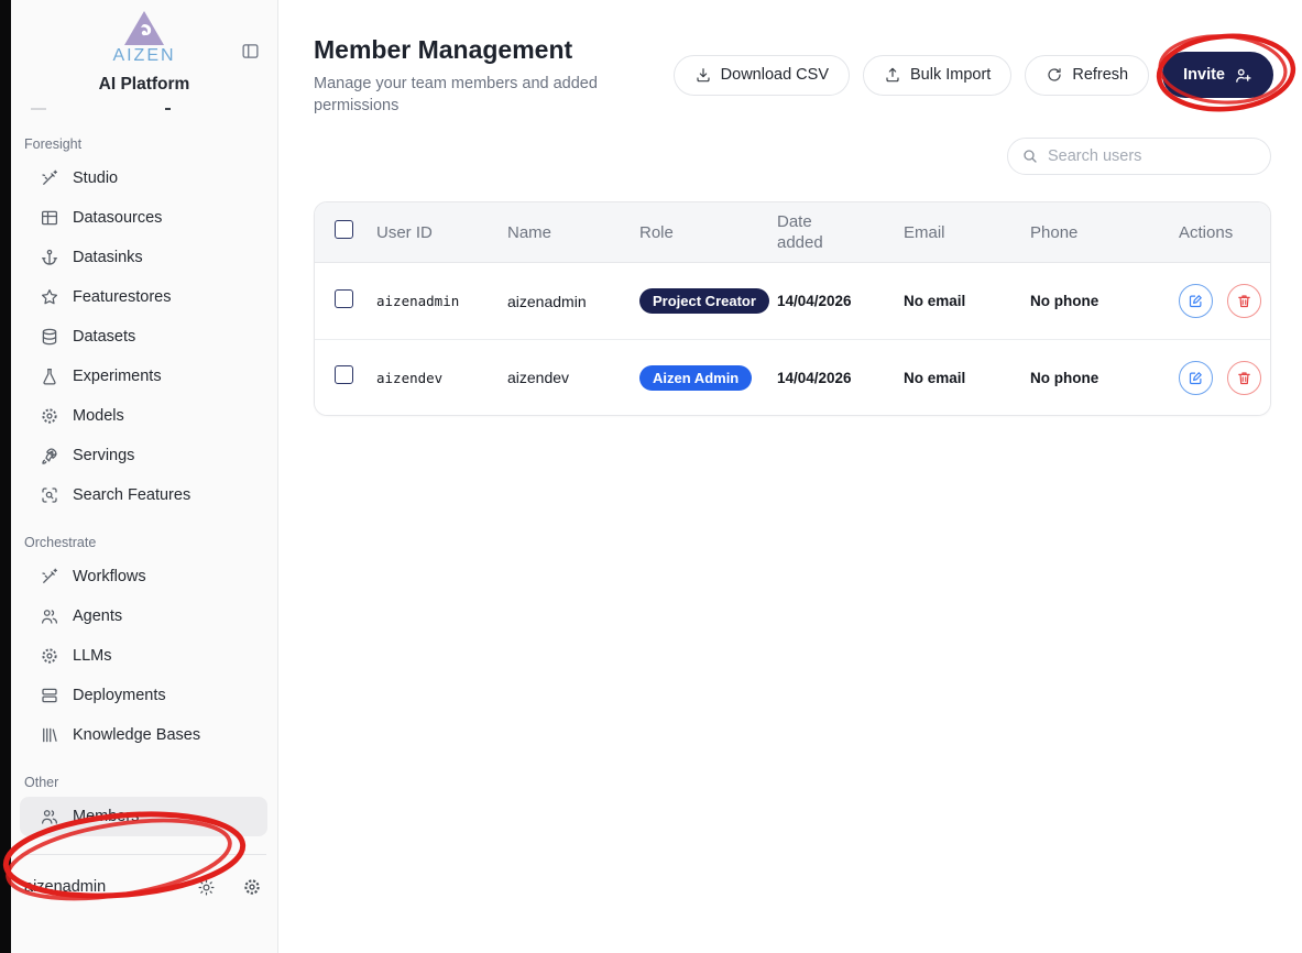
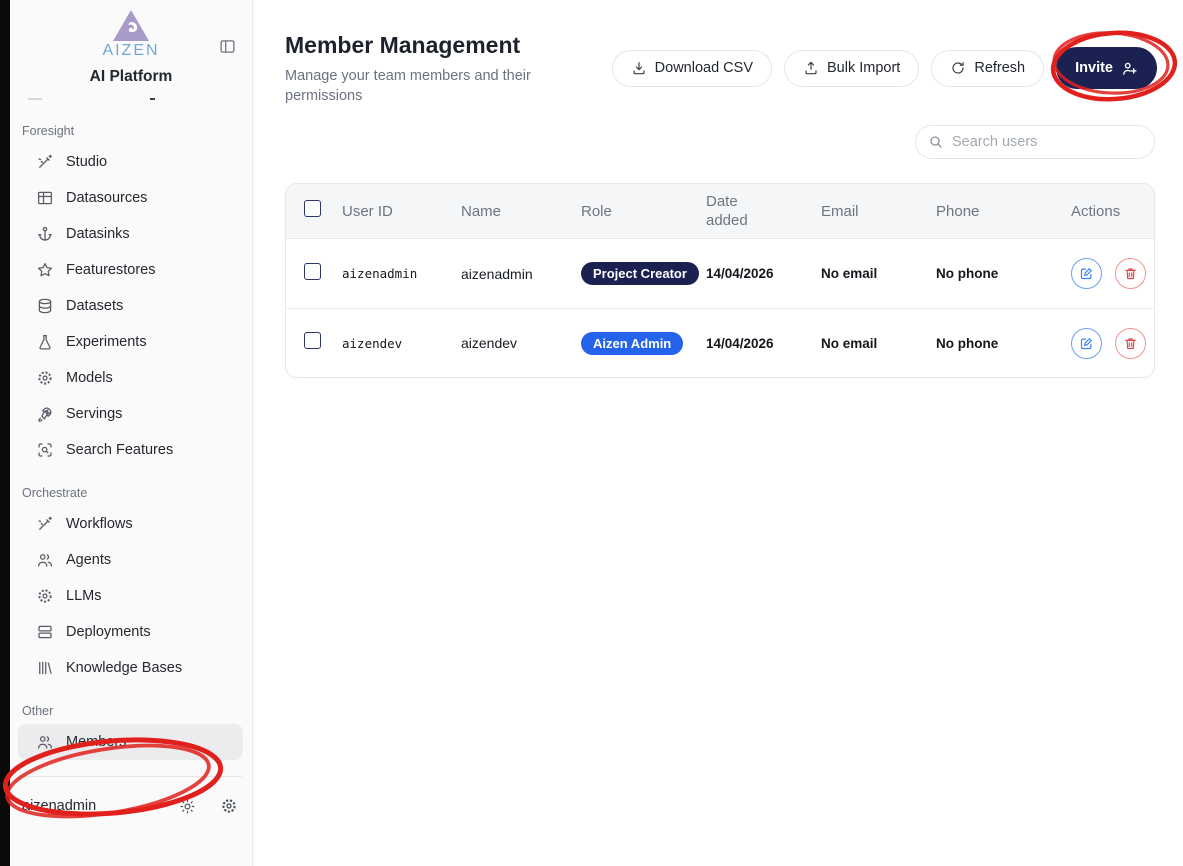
  AIZEN
  AI Platform
  Foresight
  Studio
  Datasources
  Datasinks
  Featurestores
  Datasets
  Experiments
  Models
  Servings
  Search Features
  Orchestrate
  Workflows
  Agents
  LLMs
  Deployments
  Knowledge Bases
  Other
  enadmin
  Member Management
- Manage your team members and added permissions
+ Manage your team members and their permissions
  Download CSV
  Bulk Import
  Refresh
  Invite
  Search users
  User ID
  Name
  Role
  Date added
  Email
  Phone
  Actions
  aizenadmin
  aizenadmin
  Project Creator
  14/04/2026
  No email
  No phone
  aizendev
  aizendev
  Aizen Admin
  14/04/2026
  No email
  No phone
